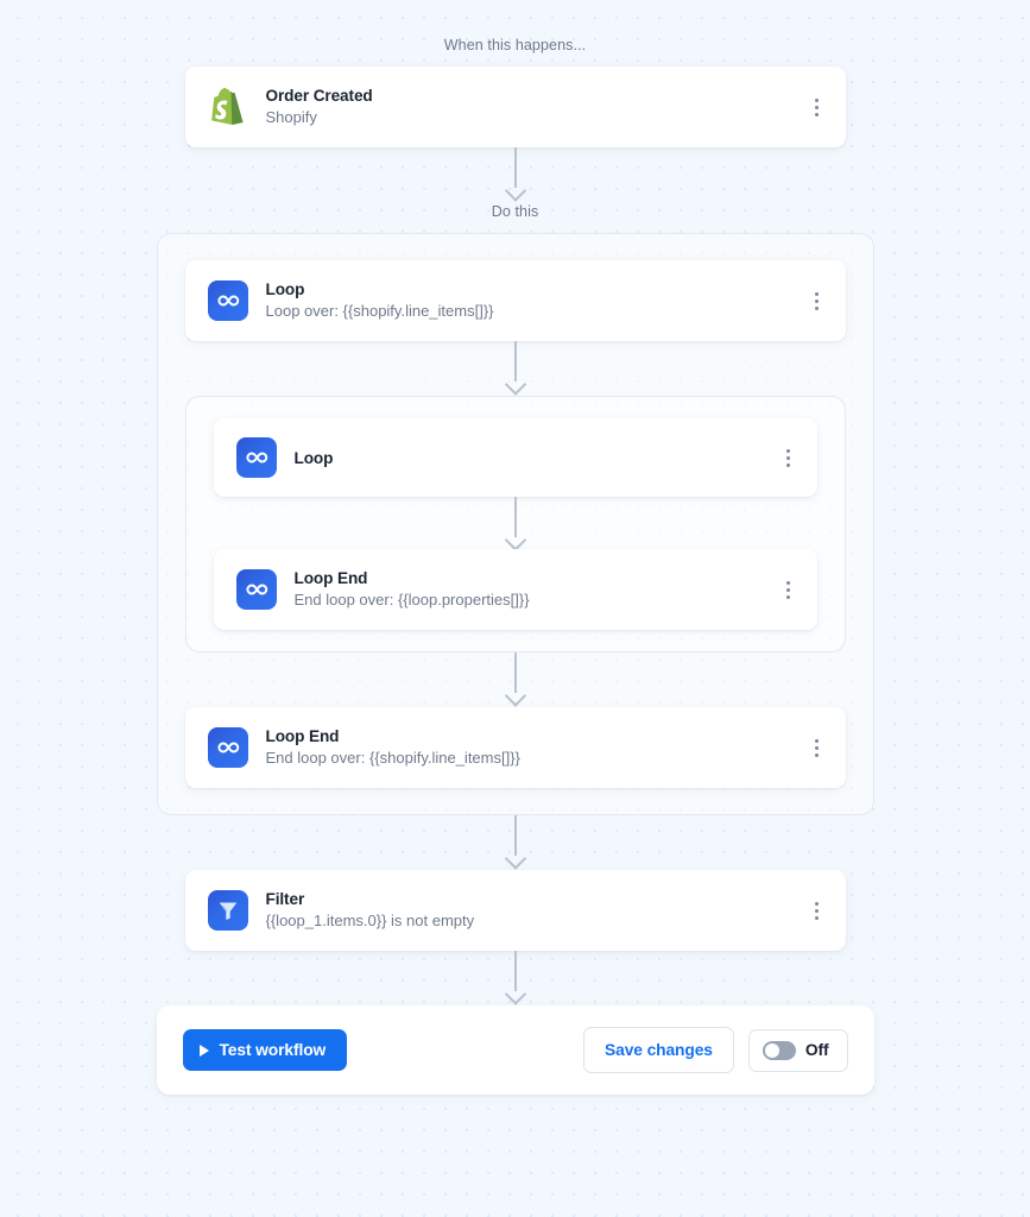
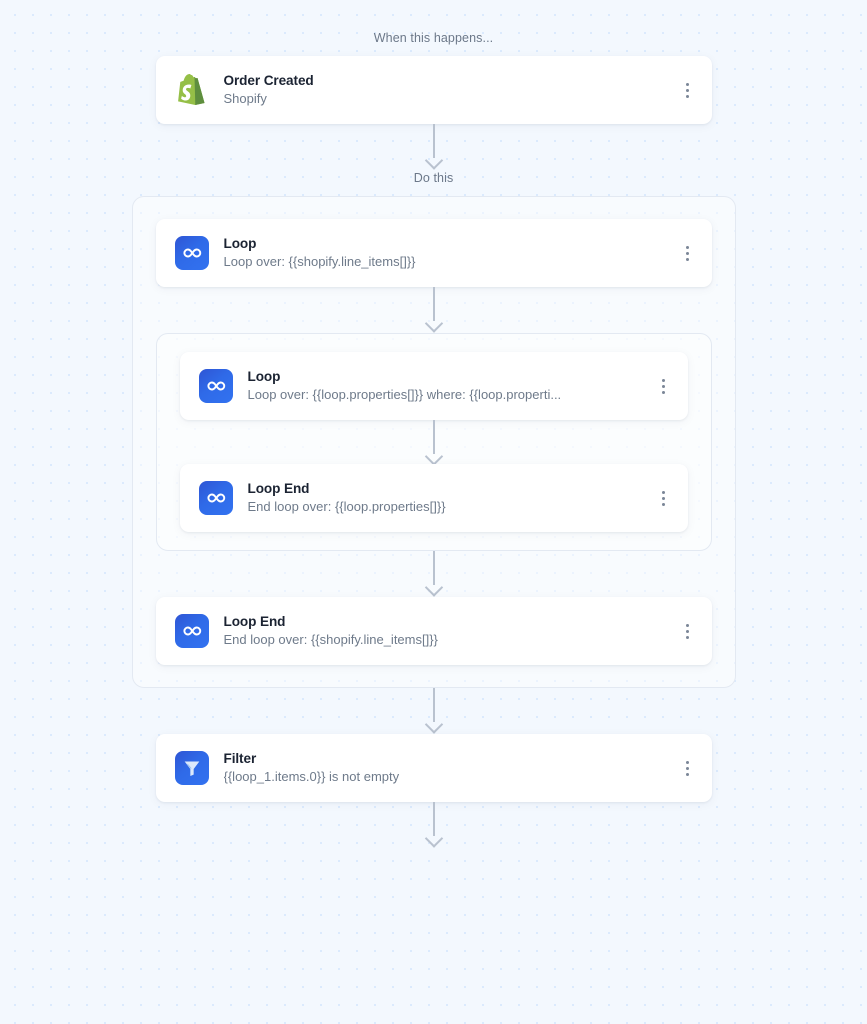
  When this happens...
  Order Created
  Shopify
  Do this
  Loop
  Loop over: {{shopify.line_items[]}}
  Loop
+ Loop over: {{loop.properties[]}} where: {{loop.properti...
  Loop End
  End loop over: {{loop.properties[]}}
  Loop End
  End loop over: {{shopify.line_items[]}}
  Filter
  {{loop_1.items.0}} is not empty
- Test workflow
- Save changes
- Off
